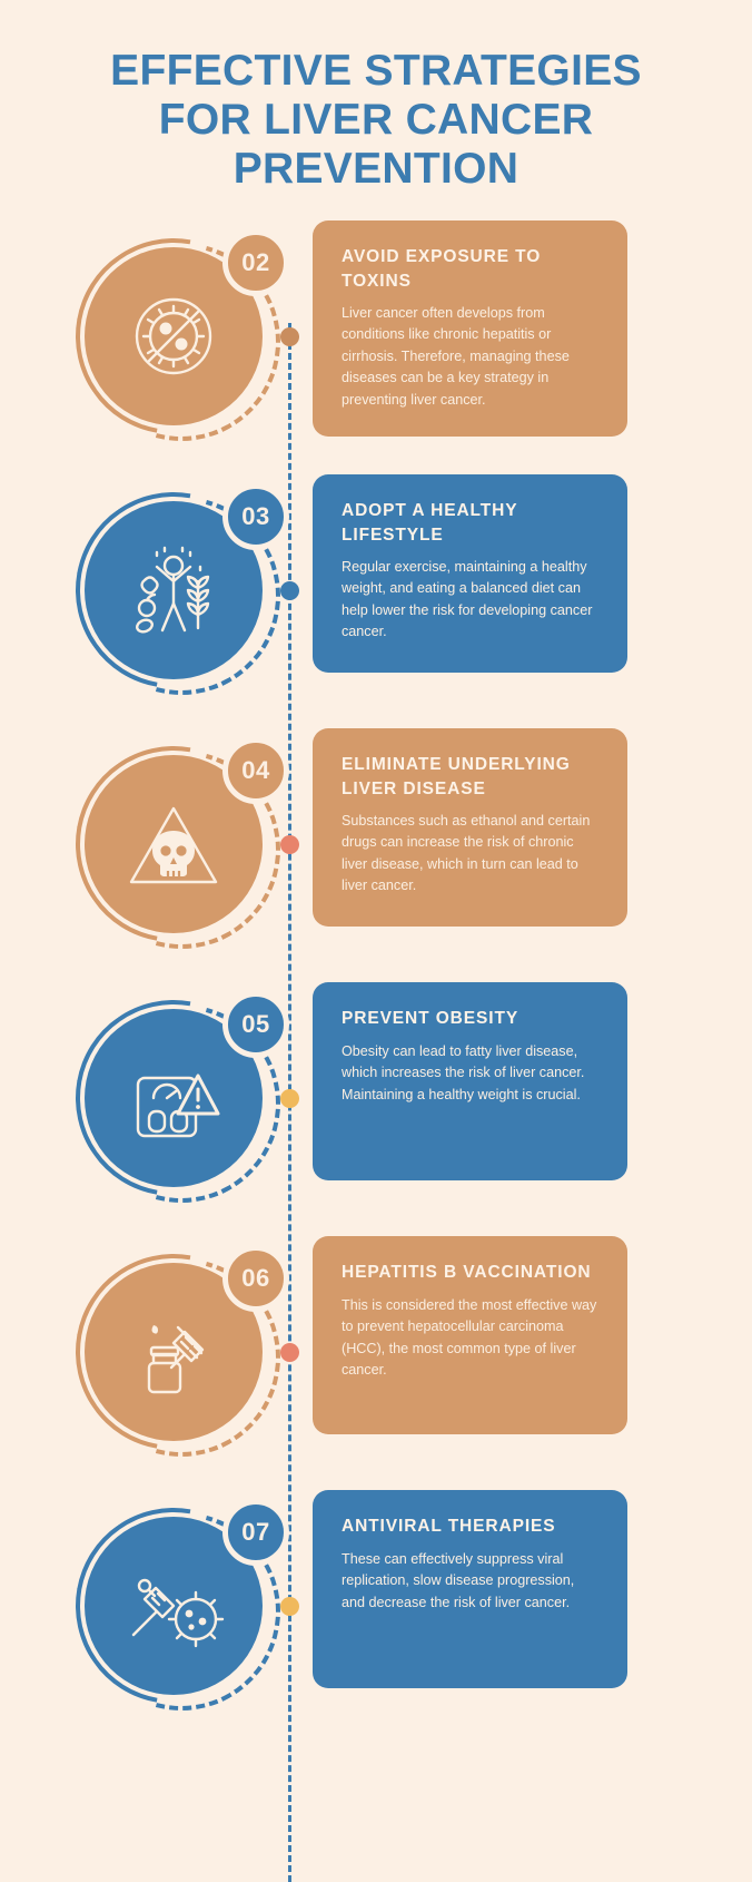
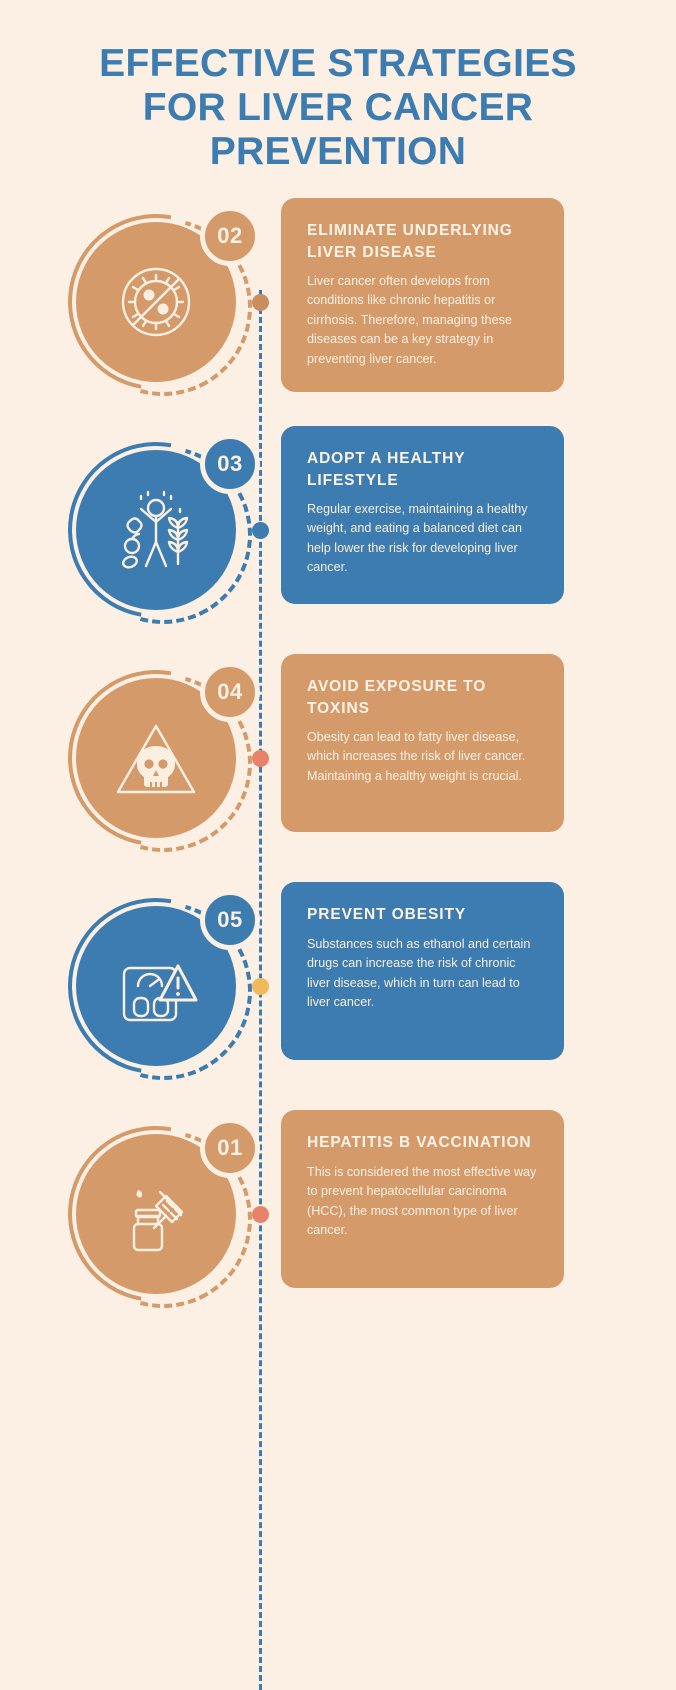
  EFFECTIVE STRATEGIES
  FOR LIVER CANCER
  PREVENTION
  02
- AVOID EXPOSURE TO TOXINS
+ ELIMINATE UNDERLYING LIVER DISEASE
  Liver cancer often develops from conditions like chronic hepatitis or cirrhosis. Therefore, managing these diseases can be a key strategy in preventing liver cancer.
  03
  ADOPT A HEALTHY LIFESTYLE
- Regular exercise, maintaining a healthy weight, and eating a balanced diet can help lower the risk for developing cancer cancer.
+ Regular exercise, maintaining a healthy weight, and eating a balanced diet can help lower the risk for developing liver cancer.
  04
- ELIMINATE UNDERLYING LIVER DISEASE
+ AVOID EXPOSURE TO TOXINS
- Substances such as ethanol and certain drugs can increase the risk of chronic liver disease, which in turn can lead to liver cancer.
+ Obesity can lead to fatty liver disease, which increases the risk of liver cancer. Maintaining a healthy weight is crucial.
  05
  PREVENT OBESITY
- Obesity can lead to fatty liver disease, which increases the risk of liver cancer. Maintaining a healthy weight is crucial.
+ Substances such as ethanol and certain drugs can increase the risk of chronic liver disease, which in turn can lead to liver cancer.
- 06
+ 01
  HEPATITIS B VACCINATION
  This is considered the most effective way to prevent hepatocellular carcinoma (HCC), the most common type of liver cancer.
- 07
- ANTIVIRAL THERAPIES
- These can effectively suppress viral replication, slow disease progression, and decrease the risk of liver cancer.
